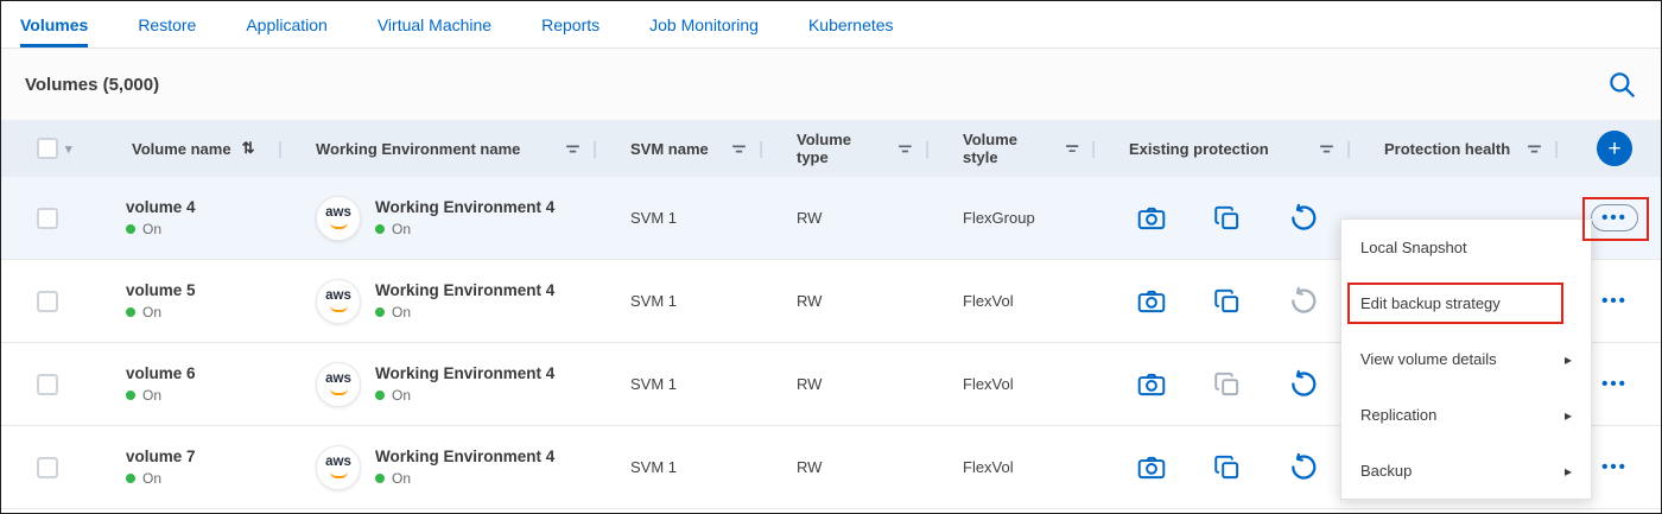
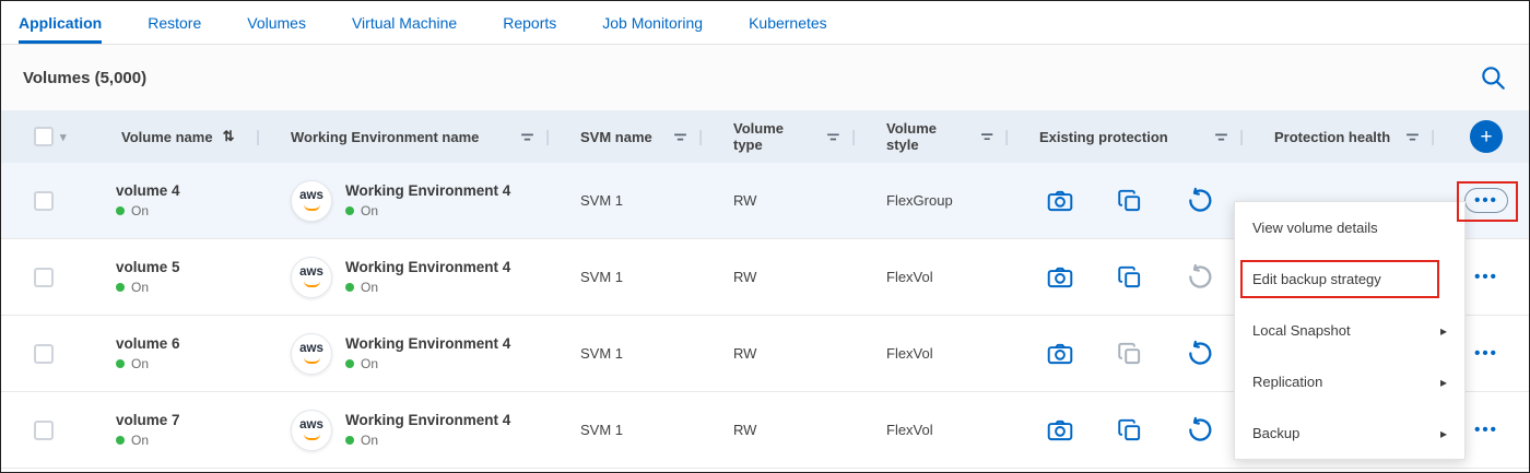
- Volumes
+ Application
  Restore
- Application
+ Volumes
  Virtual Machine
  Reports
  Job Monitoring
  Kubernetes
  Volumes (5,000)
  ▾
  Volume name
  ⇅
  |
  Working Environment name
  |
  SVM name
  |
  Volume type
  |
  Volume style
  |
  Existing protection
  |
  Protection health
  |
  +
  volume 4
  On
  aws
  Working Environment 4
  On
  SVM 1
  RW
  FlexGroup
  •••
  volume 5
  On
  aws
  Working Environment 4
  On
  SVM 1
  RW
  FlexVol
  •••
  volume 6
  On
  aws
  Working Environment 4
  On
  SVM 1
  RW
  FlexVol
  •••
  volume 7
  On
  aws
  Working Environment 4
  On
  SVM 1
  RW
  FlexVol
  •••
- Local Snapshot
+ View volume details
  Edit backup strategy
- View volume details
+ Local Snapshot
  ▸
  Replication
  ▸
  Backup
  ▸
